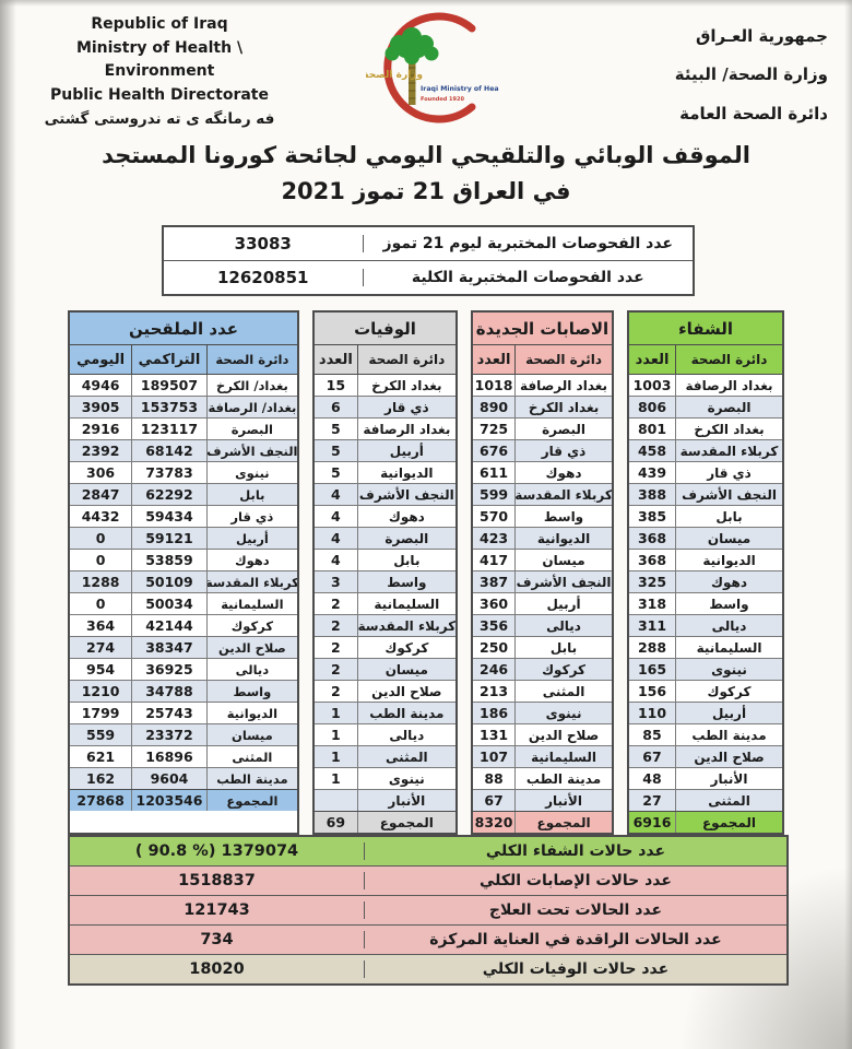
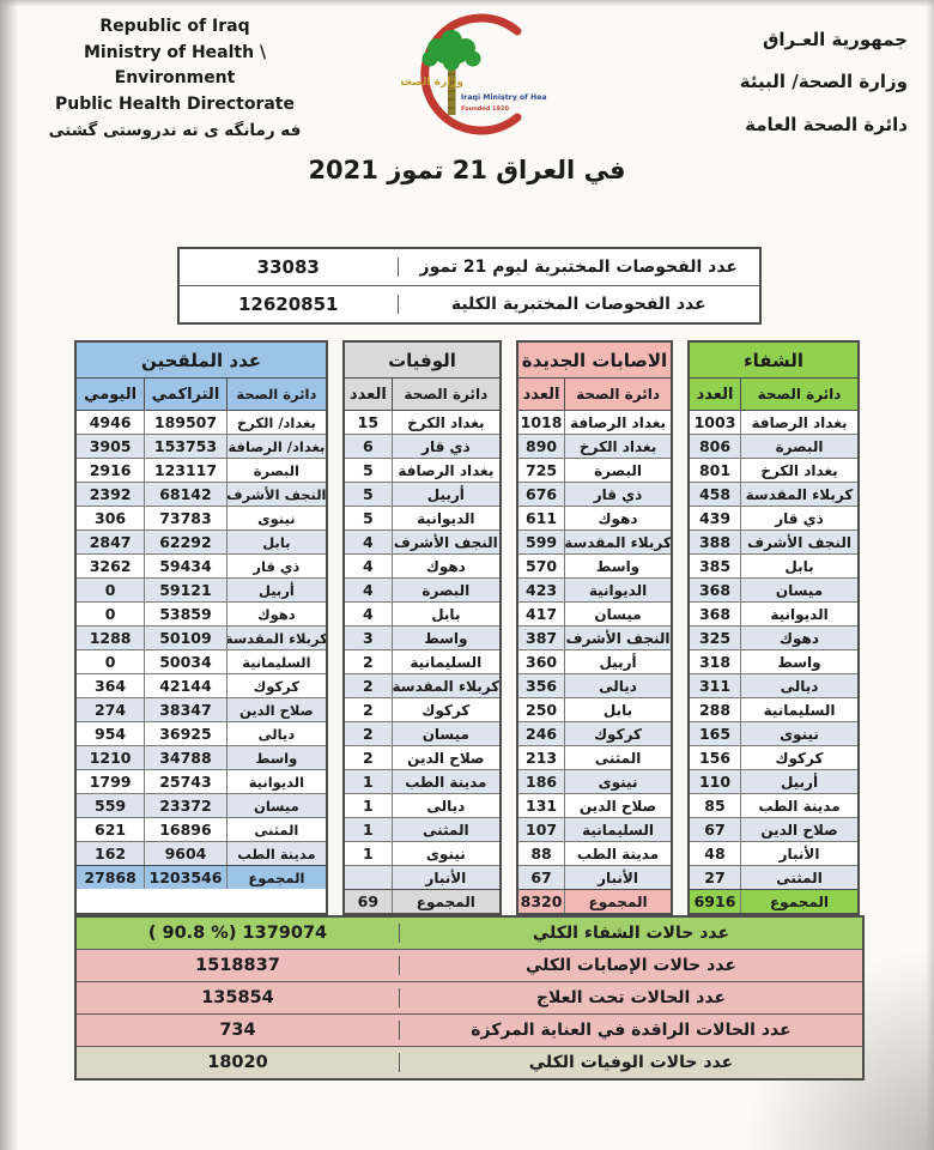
  Republic of Iraq
  Ministry of Health \ Environment
  Public Health Directorate
  فه رمانگه ی ته ندروستی گشتی
  جمهورية العـراق
  وزارة الصحة/ البيئة
  دائرة الصحة العامة
- الموقف الوبائي والتلقيحي اليومي لجائحة كورونا المستجد
  في العراق 21 تموز 2021
  33083
  عدد الفحوصات المختبرية ليوم 21 تموز
  12620851
  عدد الفحوصات المختبرية الكلية
  عدد الملقحين
  اليومي
  التراكمي
  دائرة الصحة
  4946
  189507
  بغداد/ الكرخ
  3905
  153753
  بغداد/ الرصافة
  2916
  123117
  البصرة
  2392
  68142
  النجف الأشرف
  306
  73783
  نينوى
  2847
  62292
  بابل
- 4432
+ 3262
  59434
  ذي قار
  0
  59121
  أربيل
  0
  53859
  دهوك
  1288
  50109
  كربلاء المقدسة
  0
  50034
  السليمانية
  364
  42144
  كركوك
  274
  38347
  صلاح الدين
  954
  36925
  ديالى
  1210
  34788
  واسط
  1799
  25743
  الديوانية
  559
  23372
  ميسان
  621
  16896
  المثنى
  162
  9604
  مدينة الطب
  27868
  1203546
  المجموع
  الوفيات
  العدد
  دائرة الصحة
  15
  بغداد الكرخ
  6
  ذي قار
  5
  بغداد الرصافة
  5
  أربيل
  5
  الديوانية
  4
  النجف الأشرف
  4
  دهوك
  4
  البصرة
  4
  بابل
  3
  واسط
  2
  السليمانية
  2
  كربلاء المقدسة
  2
  كركوك
  2
  ميسان
  2
  صلاح الدين
  1
  مدينة الطب
  1
  ديالى
  1
  المثنى
  1
  نينوى
  الأنبار
  69
  المجموع
  الاصابات الجديدة
  العدد
  دائرة الصحة
  1018
  بغداد الرصافة
  890
  بغداد الكرخ
  725
  البصرة
  676
  ذي قار
  611
  دهوك
  599
  كربلاء المقدسة
  570
  واسط
  423
  الديوانية
  417
  ميسان
  387
  النجف الأشرف
  360
  أربيل
  356
  ديالى
  250
  بابل
  246
  كركوك
  213
  المثنى
  186
  نينوى
  131
  صلاح الدين
  107
  السليمانية
  88
  مدينة الطب
  67
  الأنبار
  8320
  المجموع
  الشفاء
  العدد
  دائرة الصحة
  1003
  بغداد الرصافة
  806
  البصرة
  801
  بغداد الكرخ
  458
  كربلاء المقدسة
  439
  ذي قار
  388
  النجف الأشرف
  385
  بابل
  368
  ميسان
  368
  الديوانية
  325
  دهوك
  318
  واسط
  311
  ديالى
  288
  السليمانية
  165
  نينوى
  156
  كركوك
  110
  أربيل
  85
  مدينة الطب
  67
  صلاح الدين
  48
  الأنبار
  27
  المثنى
  6916
  المجموع
  ( 90.8 %) 1379074
  عدد حالات الشفاء الكلي
  1518837
  عدد حالات الإصابات الكلي
- 121743
+ 135854
  عدد الحالات تحت العلاج
  734
  عدد الحالات الراقدة في العناية المركزة
  18020
  عدد حالات الوفيات الكلي
